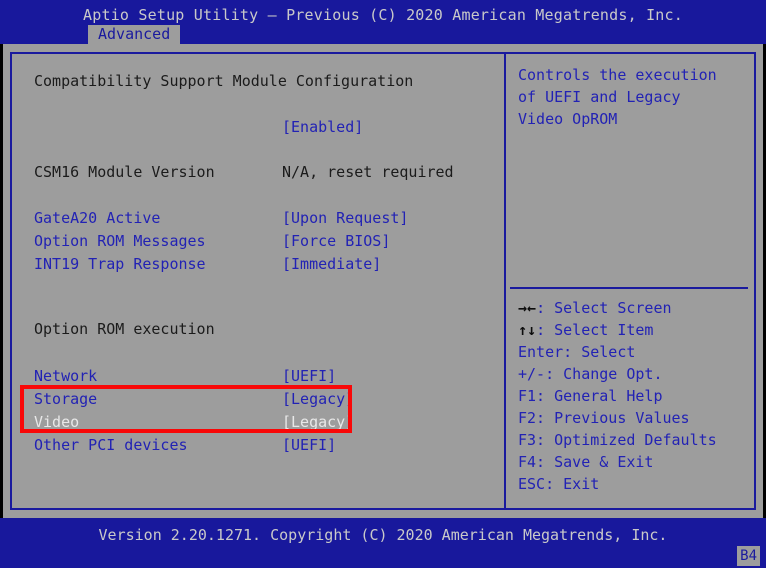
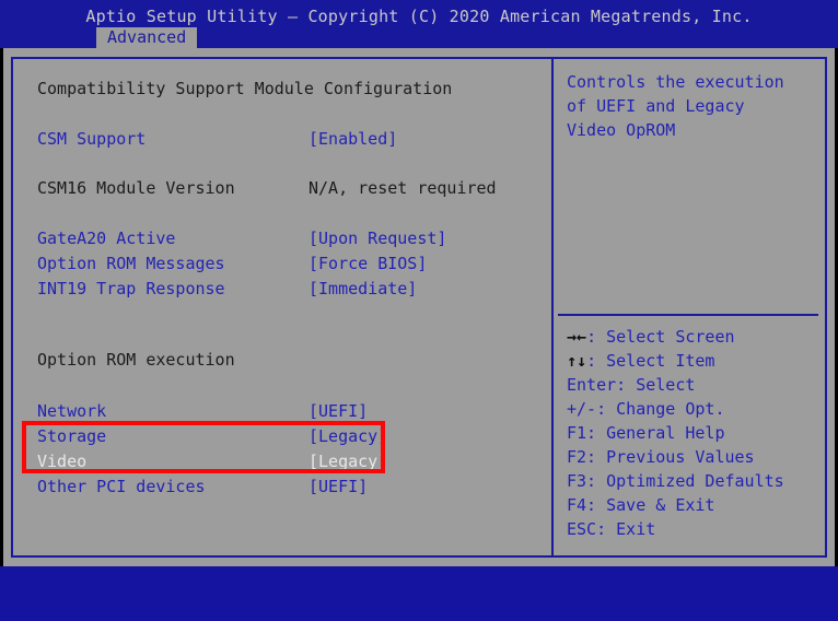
- Aptio Setup Utility – Previous (C) 2020 American Megatrends, Inc.
+ Aptio Setup Utility – Copyright (C) 2020 American Megatrends, Inc.
  Advanced
  Compatibility Support Module Configuration
+ CSM Support
  [Enabled]
  CSM16 Module Version
  N/A, reset required
  GateA20 Active
  [Upon Request]
  Option ROM Messages
  [Force BIOS]
  INT19 Trap Response
  [Immediate]
  Option ROM execution
  Network
  [UEFI]
  Storage
  [Legacy]
  Video
  [Legacy]
  Other PCI devices
  [UEFI]
  Controls the execution
  of UEFI and Legacy
  Video OpROM
  →←: Select Screen
  ↑↓: Select Item
  Enter: Select
  +/-: Change Opt.
  F1: General Help
  F2: Previous Values
  F3: Optimized Defaults
  F4: Save & Exit
  ESC: Exit
- Version 2.20.1271. Copyright (C) 2020 American Megatrends, Inc.
- B4
